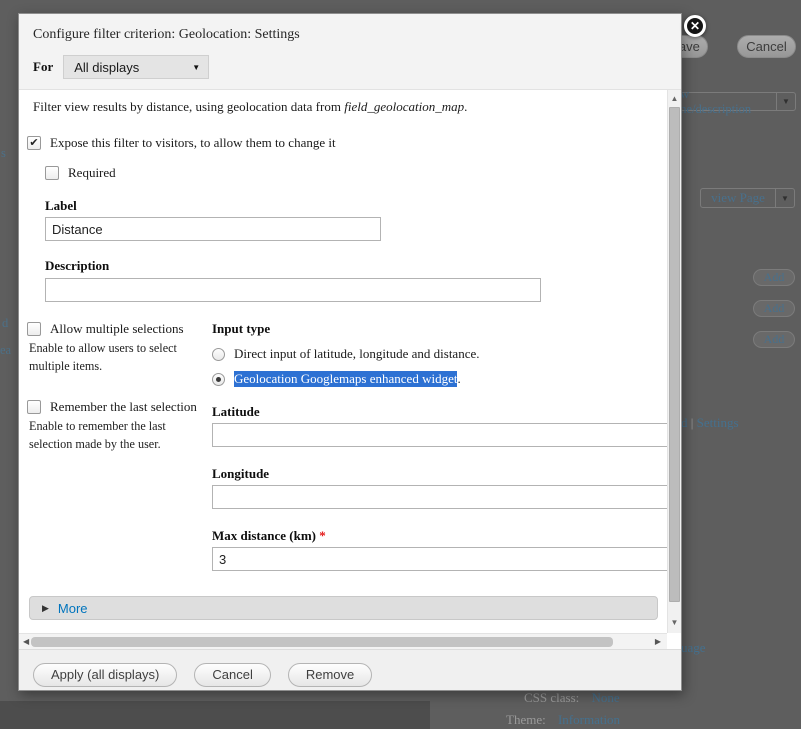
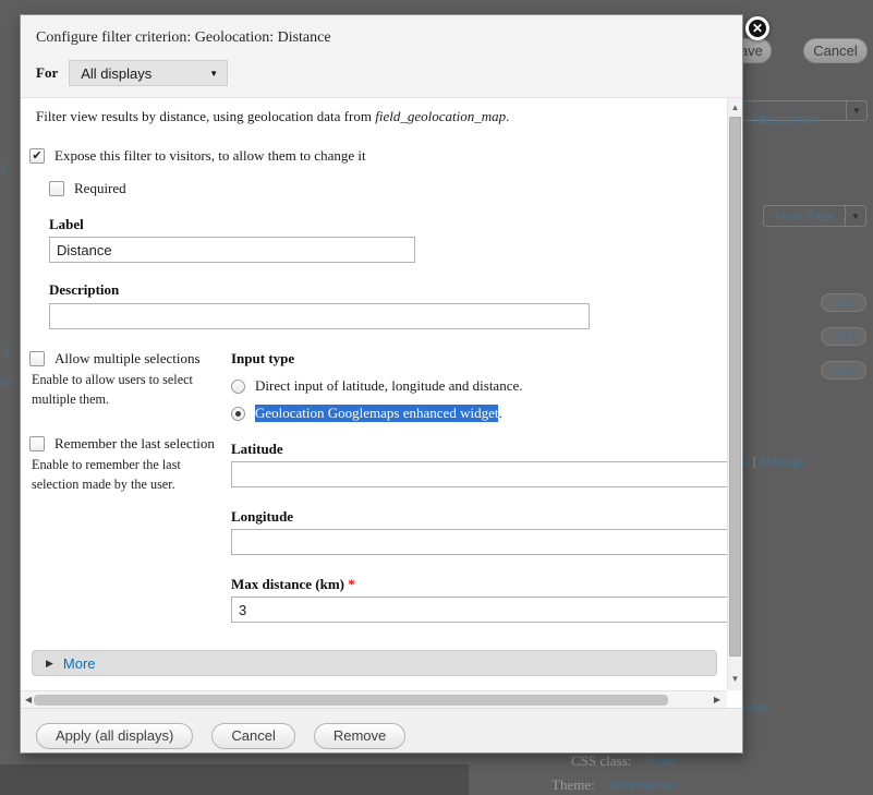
  ave
  Cancel
  w e/description
  ▼
  view Page
  ▼
  Add
  Add
  Add
  d | Settings
  uage
  CSS class: None
  Theme: Information
  s
  d
  ea
- Configure filter criterion: Geolocation: Settings
+ Configure filter criterion: Geolocation: Distance
  For
  All displays
  ▼
  Filter view results by distance, using geolocation data from field_geolocation_map.
  ✔
  Expose this filter to visitors, to allow them to change it
  Required
  Label
  Distance
  Description
  Allow multiple selections
- Enable to allow users to select multiple items.
+ Enable to allow users to select multiple them.
  Remember the last selection
  Enable to remember the last selection made by the user.
  Input type
  Direct input of latitude, longitude and distance.
  Geolocation Googlemaps enhanced widget
  .
  Latitude
  Longitude
  Max distance (km) *
  3
  ▶
  More
  ▲
  ▼
  ◀
  ▶
  Apply (all displays) Cancel Remove
  ✕
